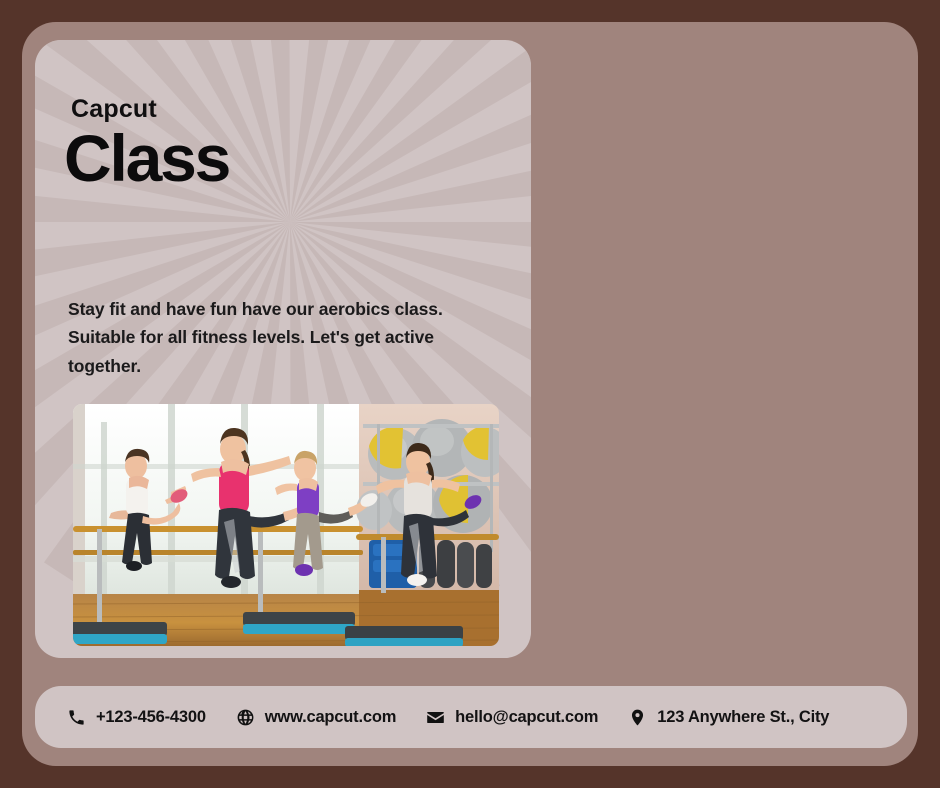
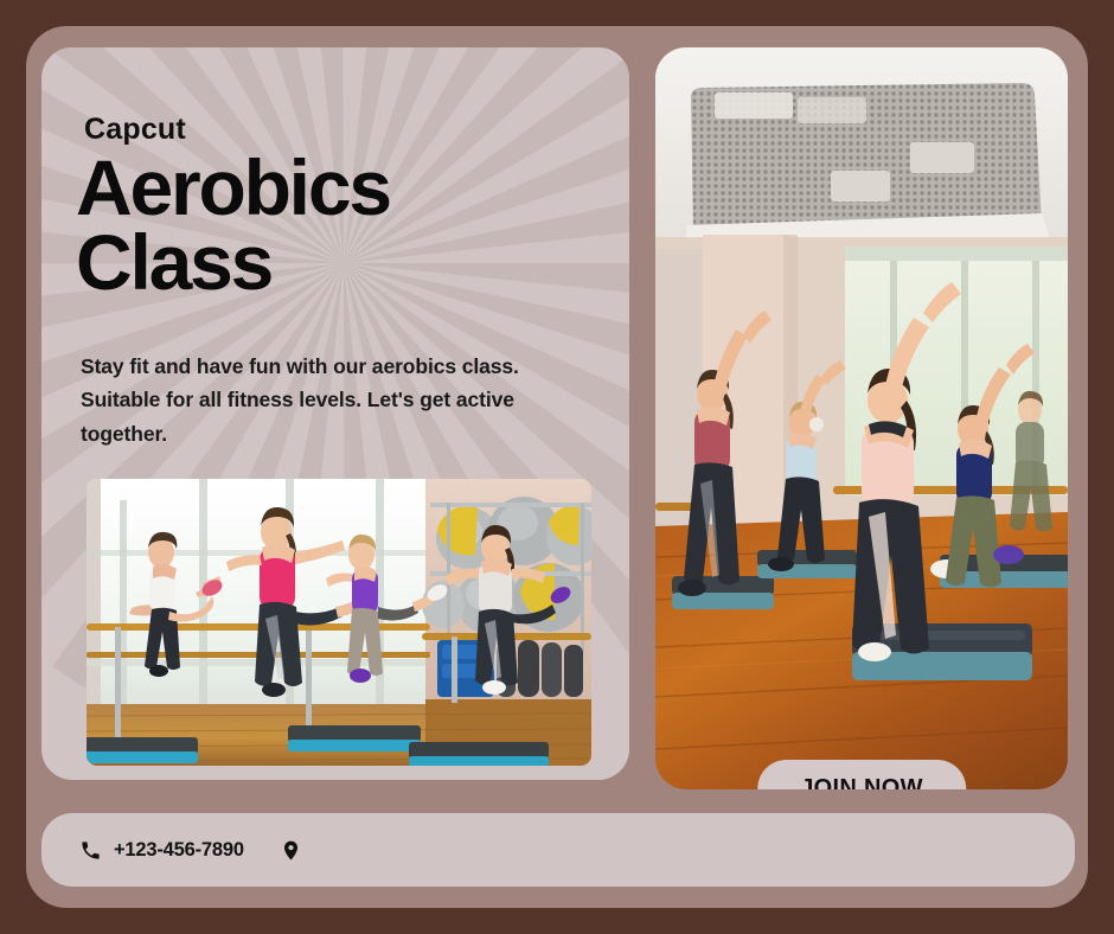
  Capcut
+ Aerobics
  Class
- Stay fit and have fun have our aerobics class. Suitable for all fitness levels. Let's get active together.
+ Stay fit and have fun with our aerobics class. Suitable for all fitness levels. Let's get active together.
+ JOIN NOW
- +123-456-4300
+ +123-456-7890
- www.capcut.com
- hello@capcut.com
- 123 Anywhere St., City
